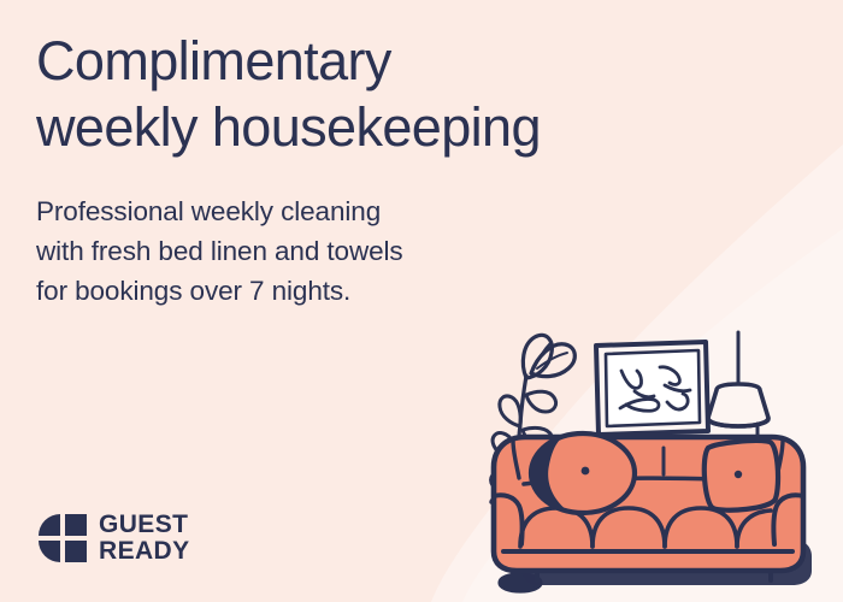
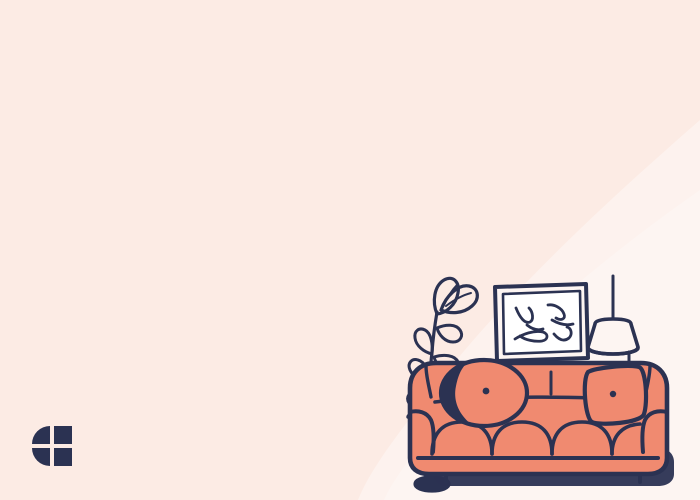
- Complimentary
- weekly housekeeping
- Professional weekly cleaning
- with fresh bed linen and towels
- for bookings over 7 nights.
- GUEST
- READY
